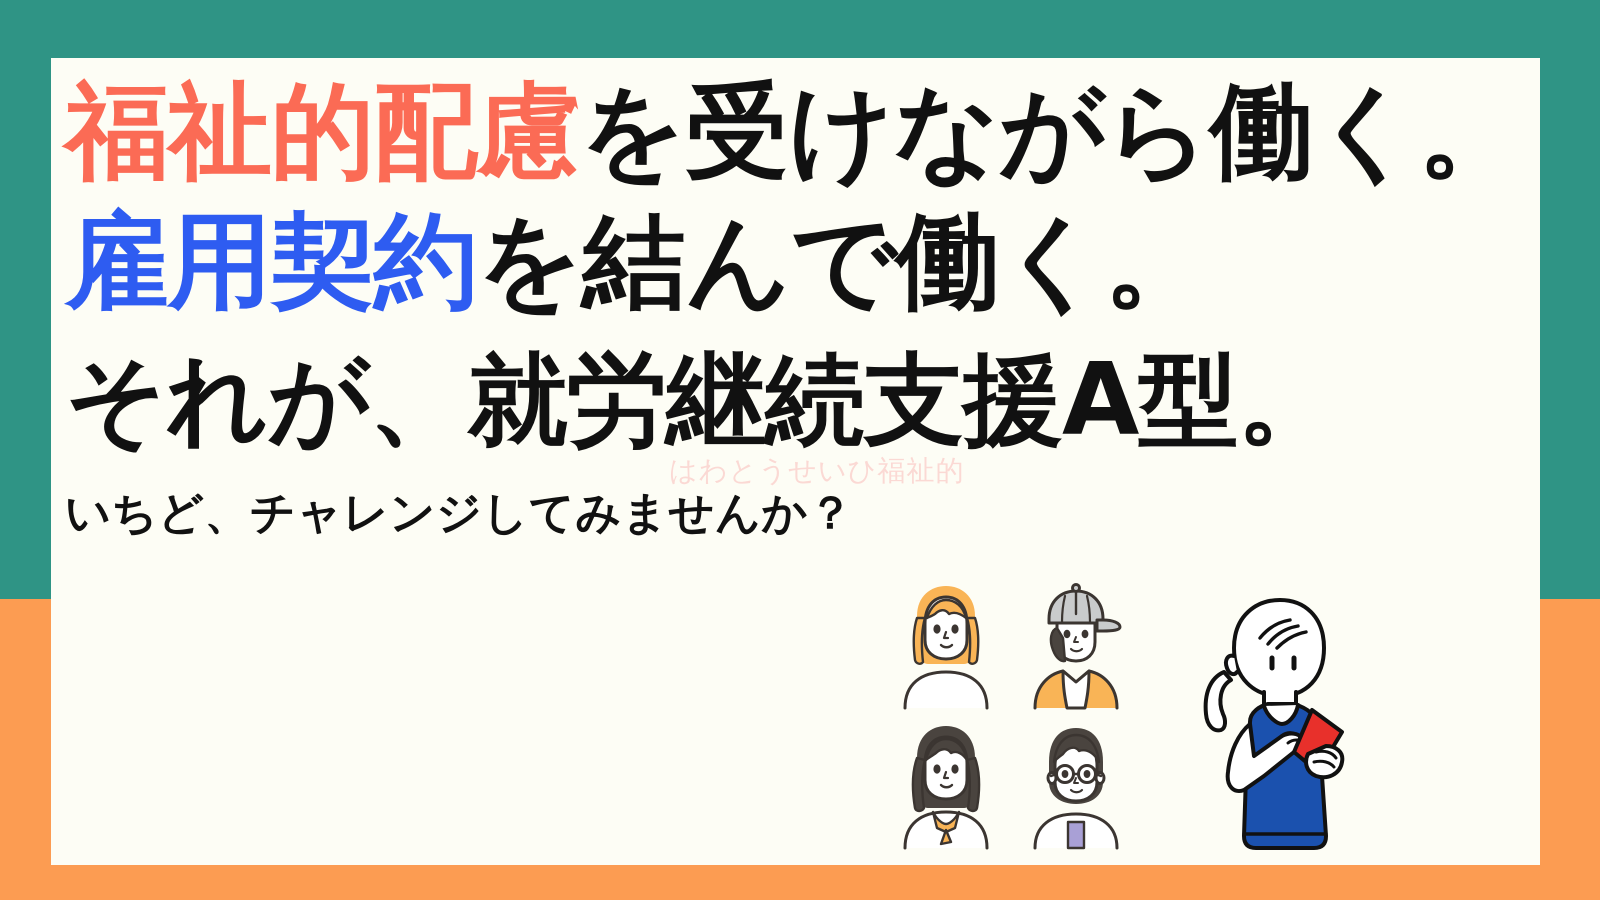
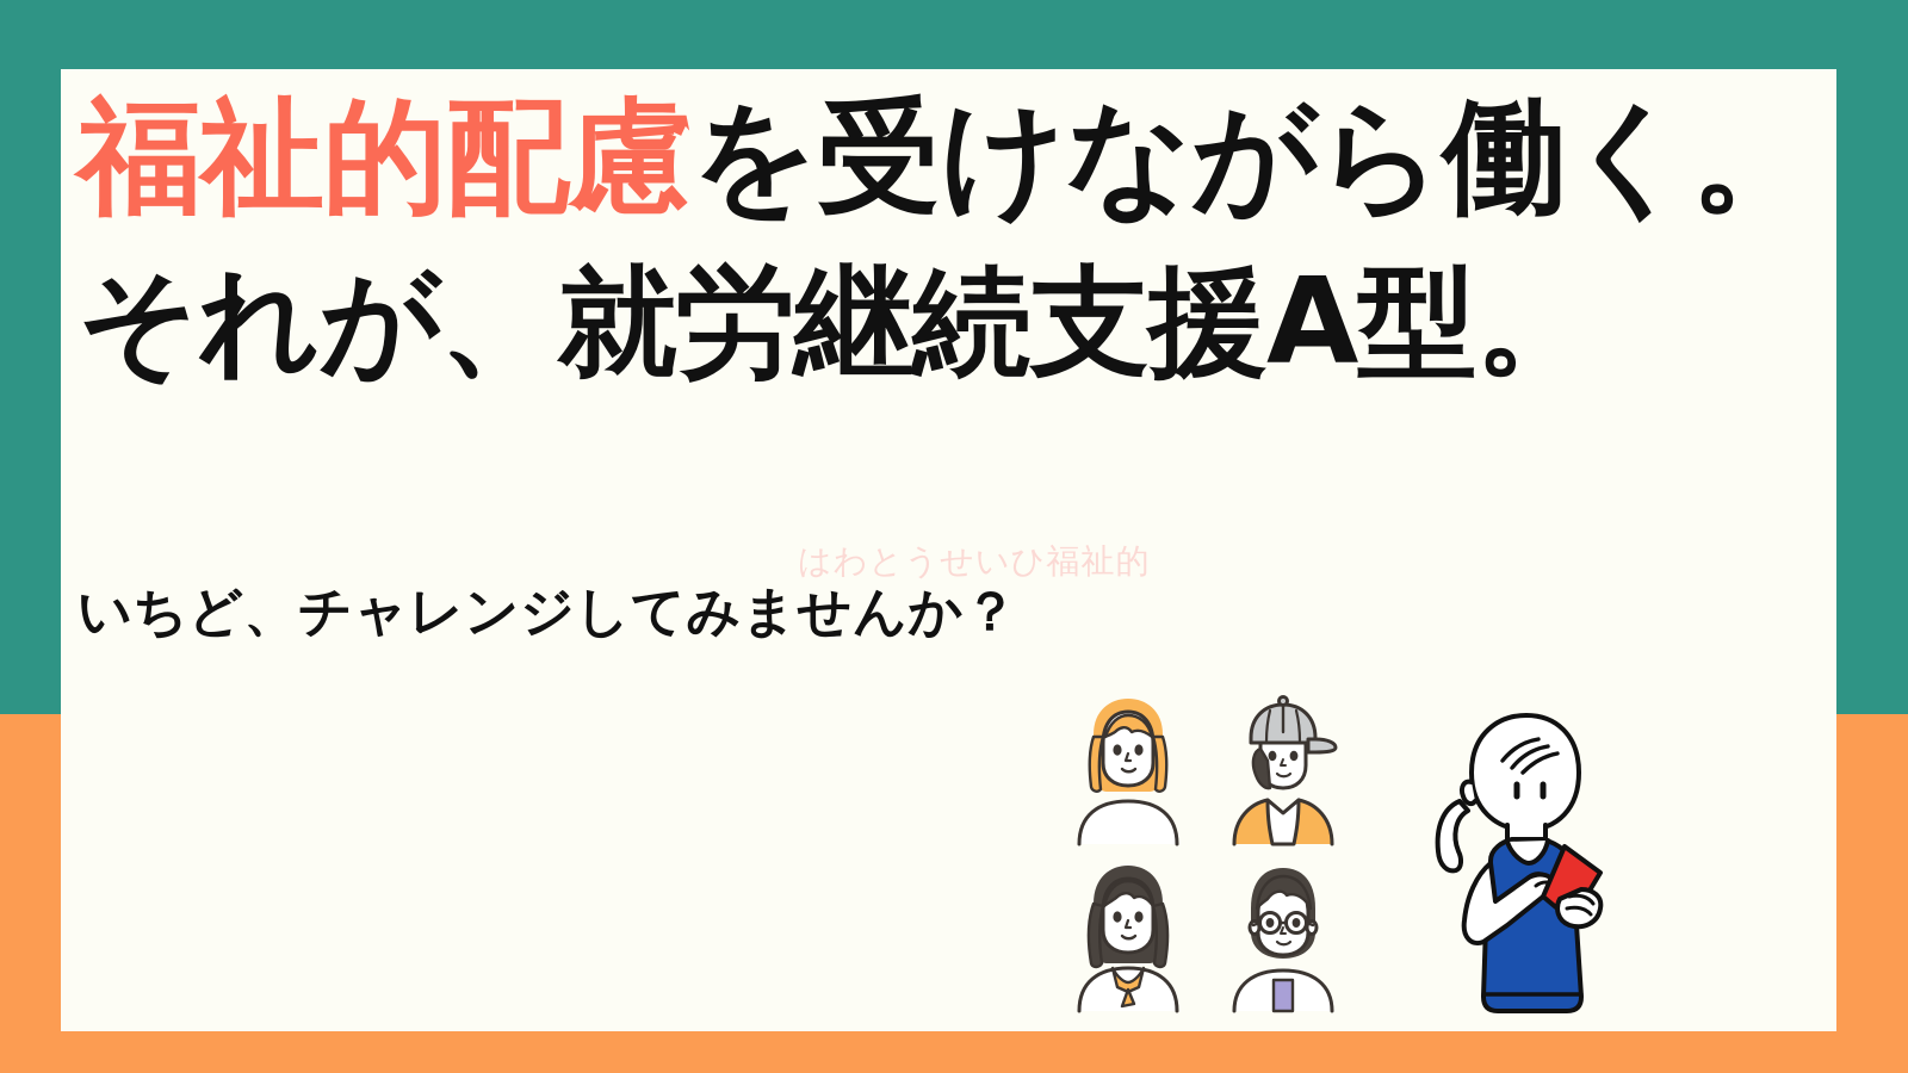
  福祉的配慮を受けながら働く。
- 雇用契約を結んで働く。
  それが、就労継続支援A型。
  はわとうせいひ福祉的
  いちど、チャレンジしてみませんか？
